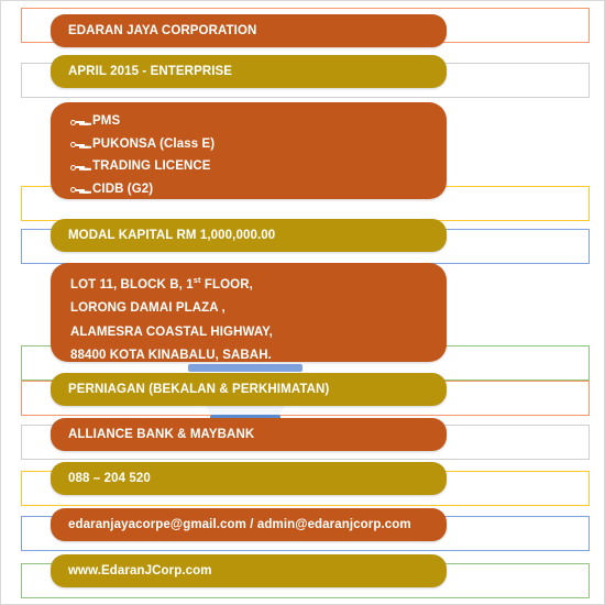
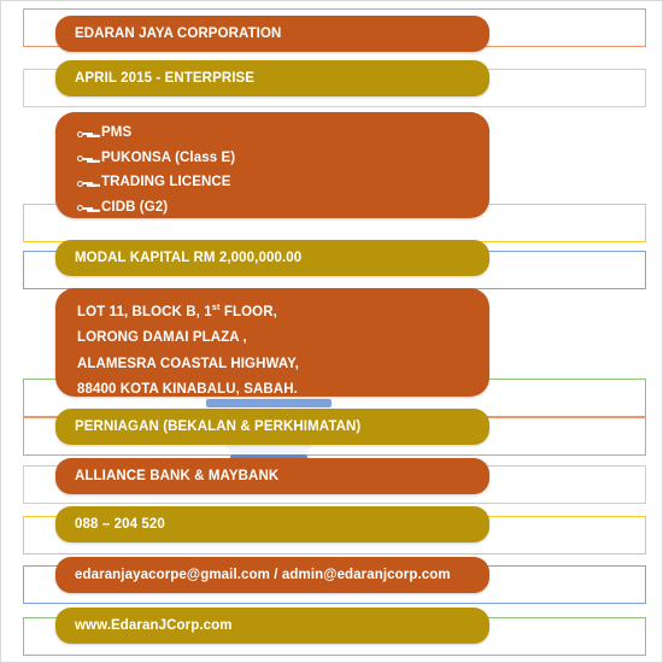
  EDARAN JAYA CORPORATION
  APRIL 2015 - ENTERPRISE
  PMS
  PUKONSA (Class E)
  TRADING LICENCE
  CIDB (G2)
- MODAL KAPITAL RM 1,000,000.00
+ MODAL KAPITAL RM 2,000,000.00
  LOT 11, BLOCK B, 1st FLOOR,
  LORONG DAMAI PLAZA ,
  ALAMESRA COASTAL HIGHWAY,
  88400 KOTA KINABALU, SABAH.
  PERNIAGAN (BEKALAN & PERKHIMATAN)
  ALLIANCE BANK & MAYBANK
  088 – 204 520
  edaranjayacorpe@gmail.com / admin@edaranjcorp.com
  www.EdaranJCorp.com
